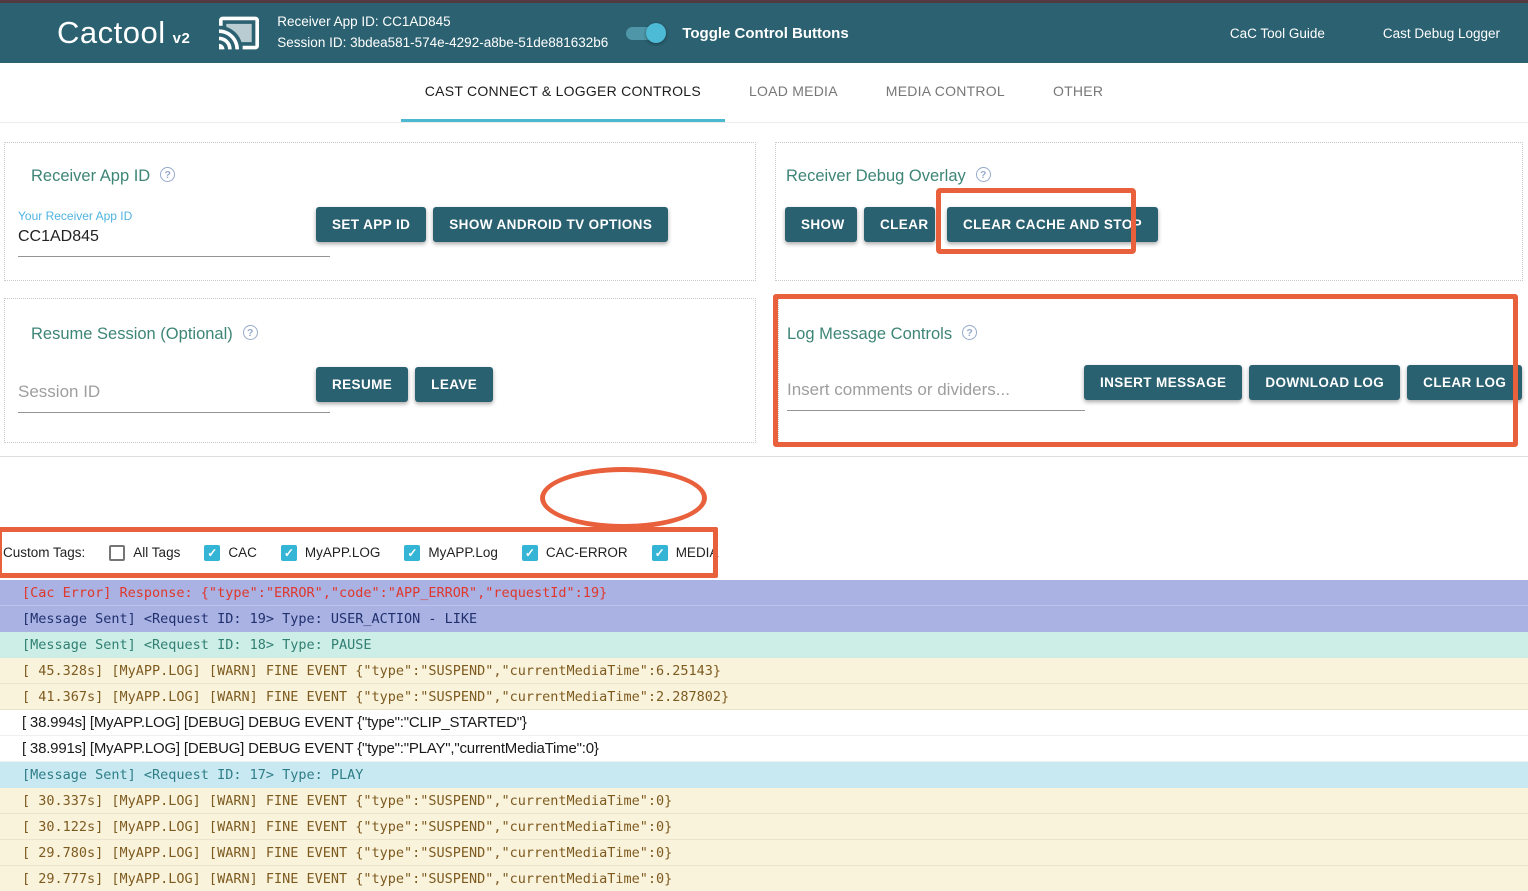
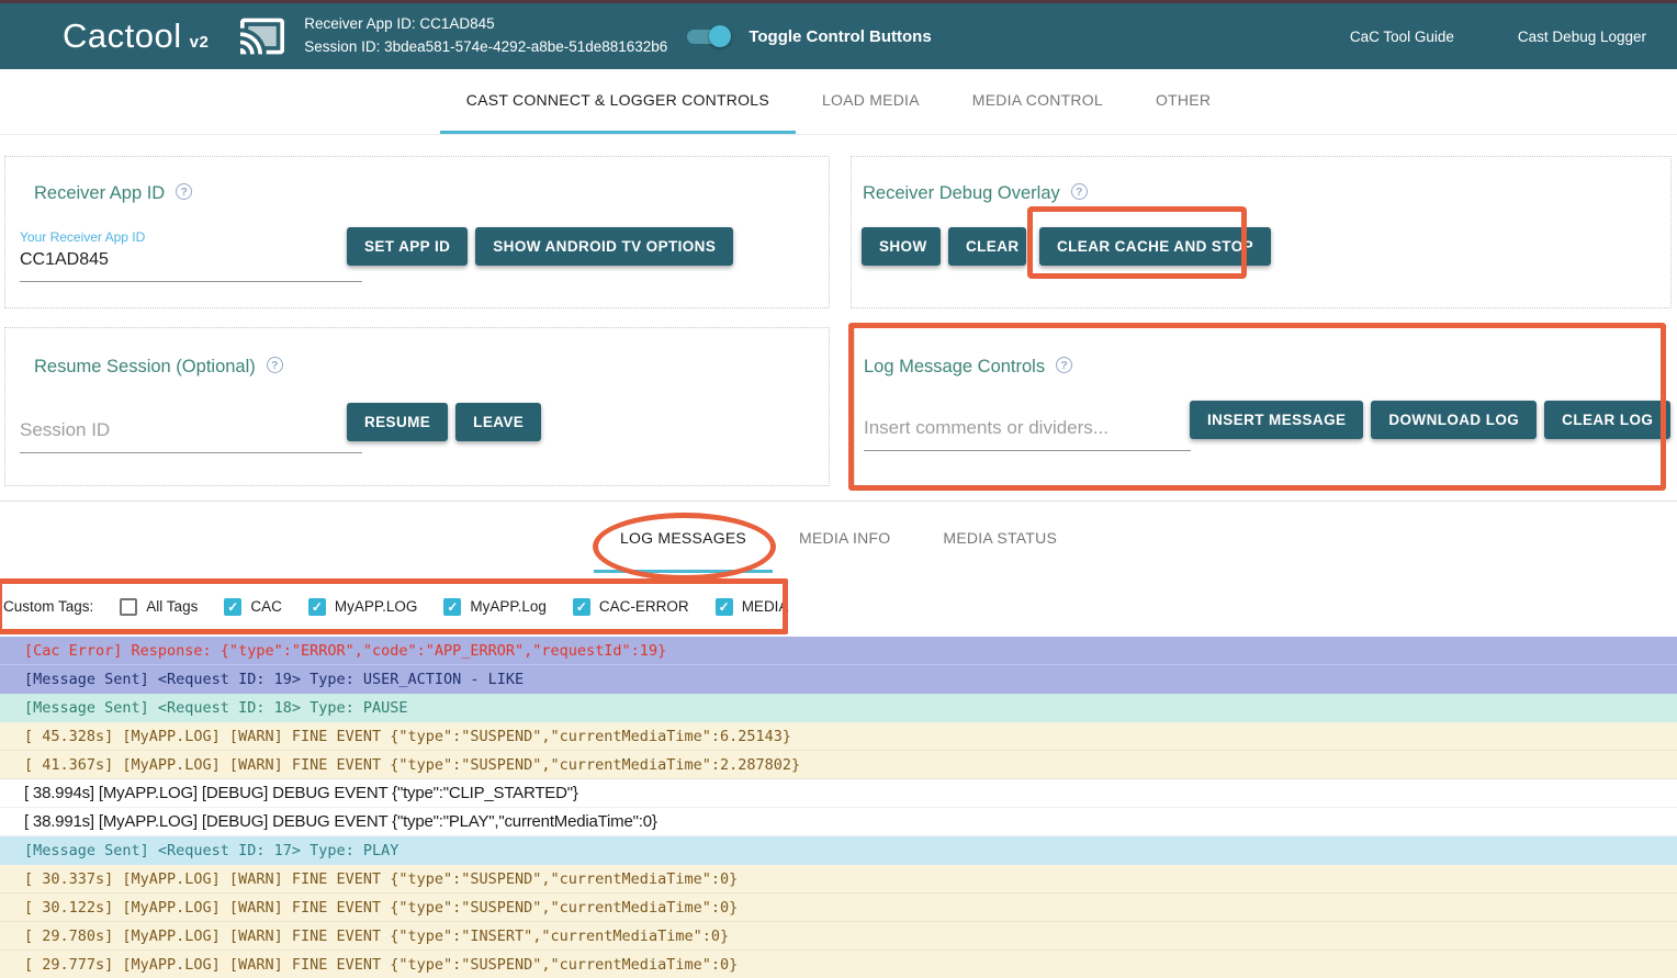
  Cactool v2
  Receiver App ID: CC1AD845
  Session ID: 3bdea581-574e-4292-a8be-51de881632b6
  Toggle Control Buttons
  CaC Tool Guide
  Cast Debug Logger
  CAST CONNECT & LOGGER CONTROLS
  LOAD MEDIA
  MEDIA CONTROL
  OTHER
  Receiver App ID ?
  Your Receiver App ID
  CC1AD845
  SET APP ID
  SHOW ANDROID TV OPTIONS
  Receiver Debug Overlay ?
  SHOW
  CLEAR
  CLEAR CACHE AND STOP
  Resume Session (Optional) ?
  Session ID
  RESUME
  LEAVE
  Log Message Controls ?
  Insert comments or dividers...
  INSERT MESSAGE
  DOWNLOAD LOG
  CLEAR LOG
+ LOG MESSAGES
+ MEDIA INFO
+ MEDIA STATUS
  Custom Tags:
  All Tags
  ✓
  CAC
  ✓
  MyAPP.LOG
  ✓
  MyAPP.Log
  ✓
  CAC-ERROR
  ✓
  MEDIA
  [Cac Error] Response: {"type":"ERROR","code":"APP_ERROR","requestId":19}
  [Message Sent] <Request ID: 19> Type: USER_ACTION - LIKE
  [Message Sent] <Request ID: 18> Type: PAUSE
  [ 45.328s] [MyAPP.LOG] [WARN] FINE EVENT {"type":"SUSPEND","currentMediaTime":6.25143}
  [ 41.367s] [MyAPP.LOG] [WARN] FINE EVENT {"type":"SUSPEND","currentMediaTime":2.287802}
  [ 38.994s] [MyAPP.LOG] [DEBUG] DEBUG EVENT {"type":"CLIP_STARTED"}
  [ 38.991s] [MyAPP.LOG] [DEBUG] DEBUG EVENT {"type":"PLAY","currentMediaTime":0}
  [Message Sent] <Request ID: 17> Type: PLAY
  [ 30.337s] [MyAPP.LOG] [WARN] FINE EVENT {"type":"SUSPEND","currentMediaTime":0}
  [ 30.122s] [MyAPP.LOG] [WARN] FINE EVENT {"type":"SUSPEND","currentMediaTime":0}
- [ 29.780s] [MyAPP.LOG] [WARN] FINE EVENT {"type":"SUSPEND","currentMediaTime":0}
+ [ 29.780s] [MyAPP.LOG] [WARN] FINE EVENT {"type":"INSERT","currentMediaTime":0}
  [ 29.777s] [MyAPP.LOG] [WARN] FINE EVENT {"type":"SUSPEND","currentMediaTime":0}
